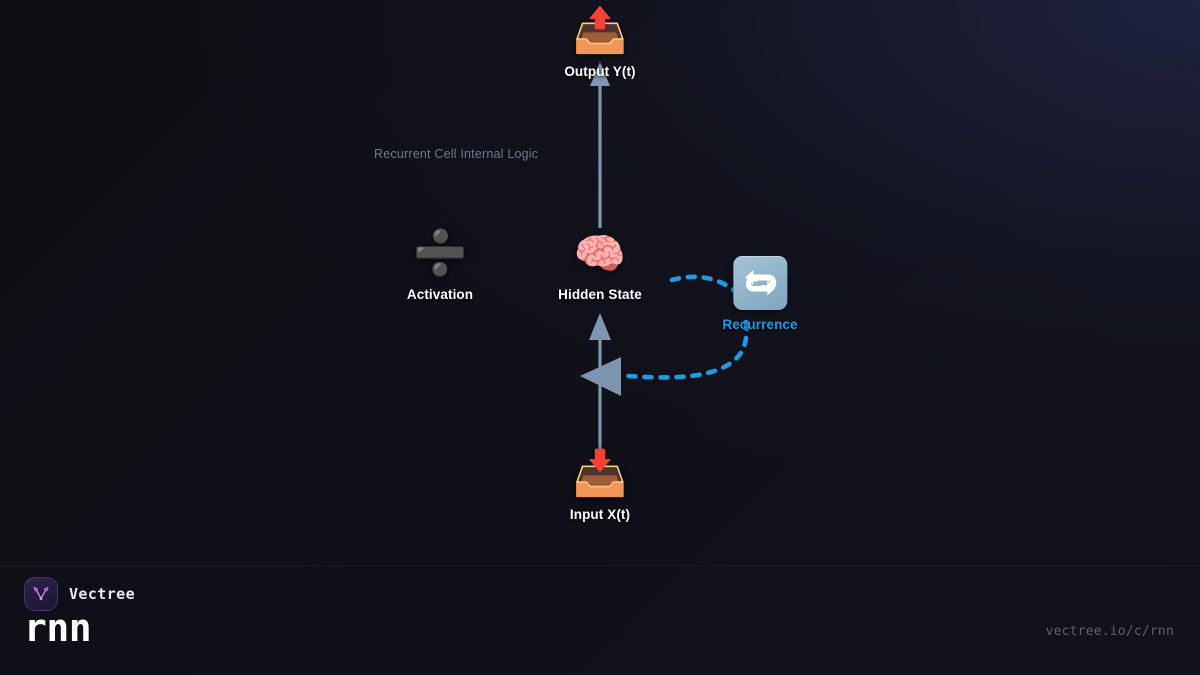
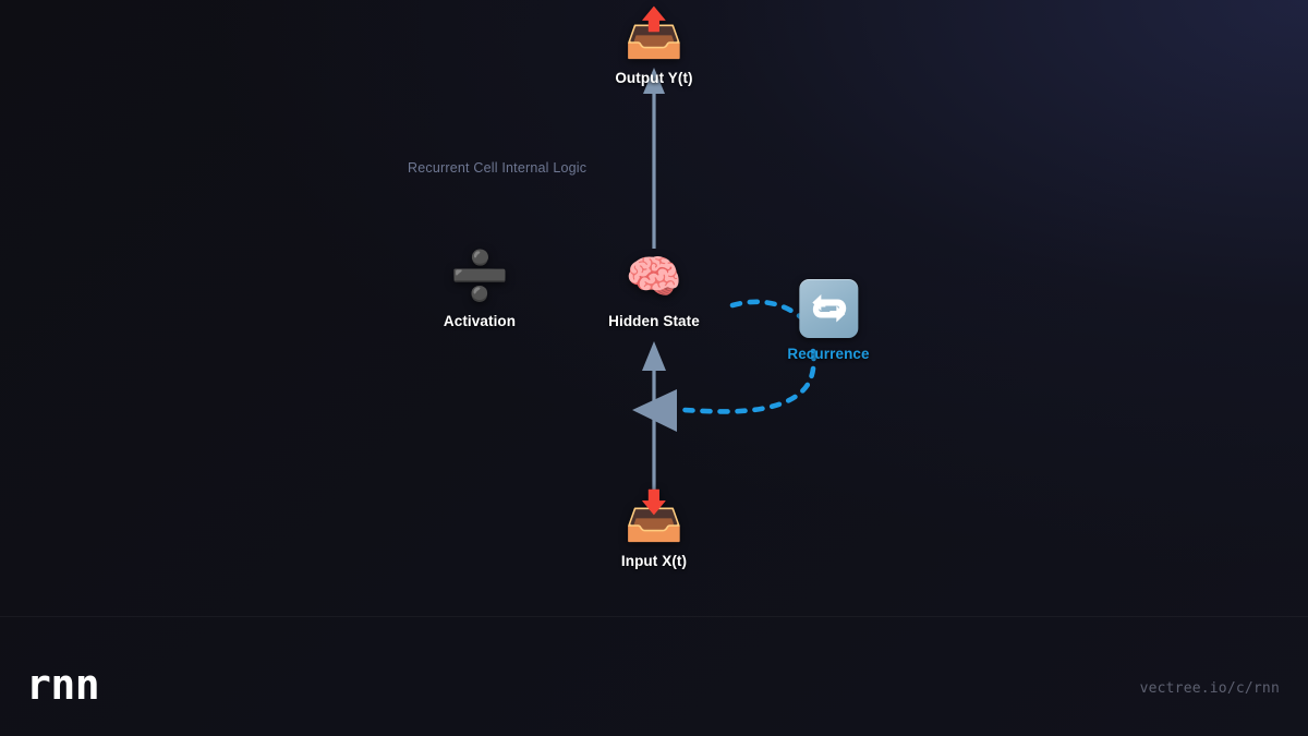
  Recurrent Cell Internal Logic
  📤
  Output Y(t)
  ➗
  Activation
  🧠
  Hidden State
  Recurrence
  📥
  Input X(t)
- Vectree
  rnn
  vectree.io/c/rnn
